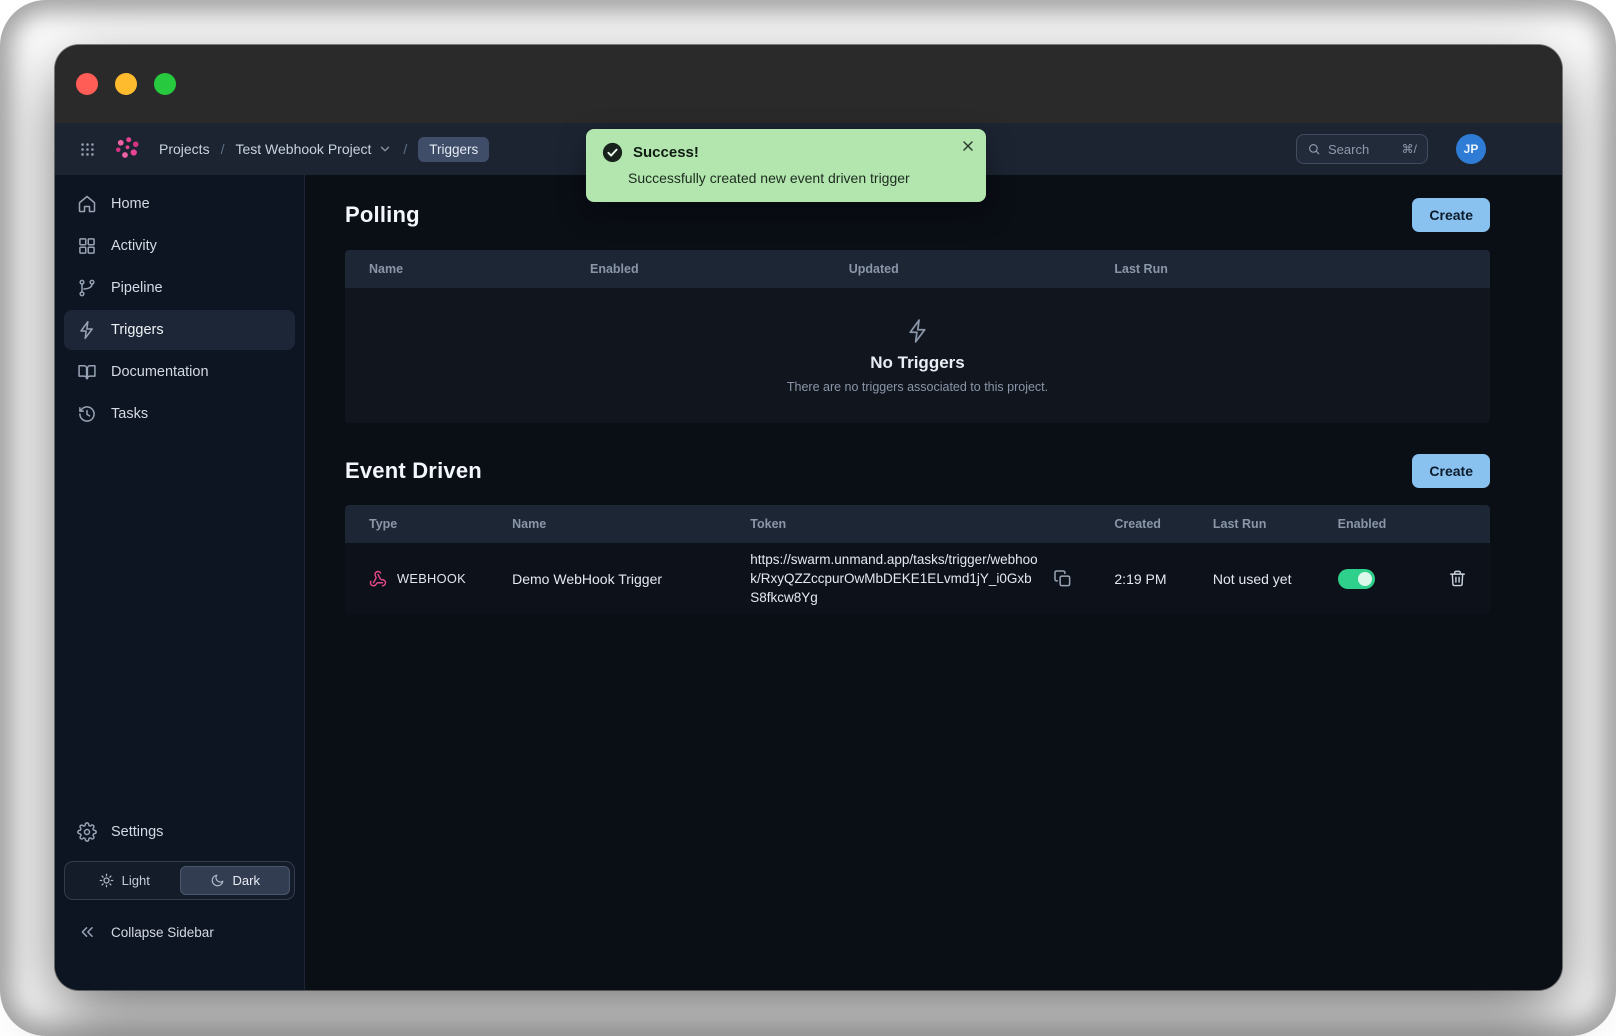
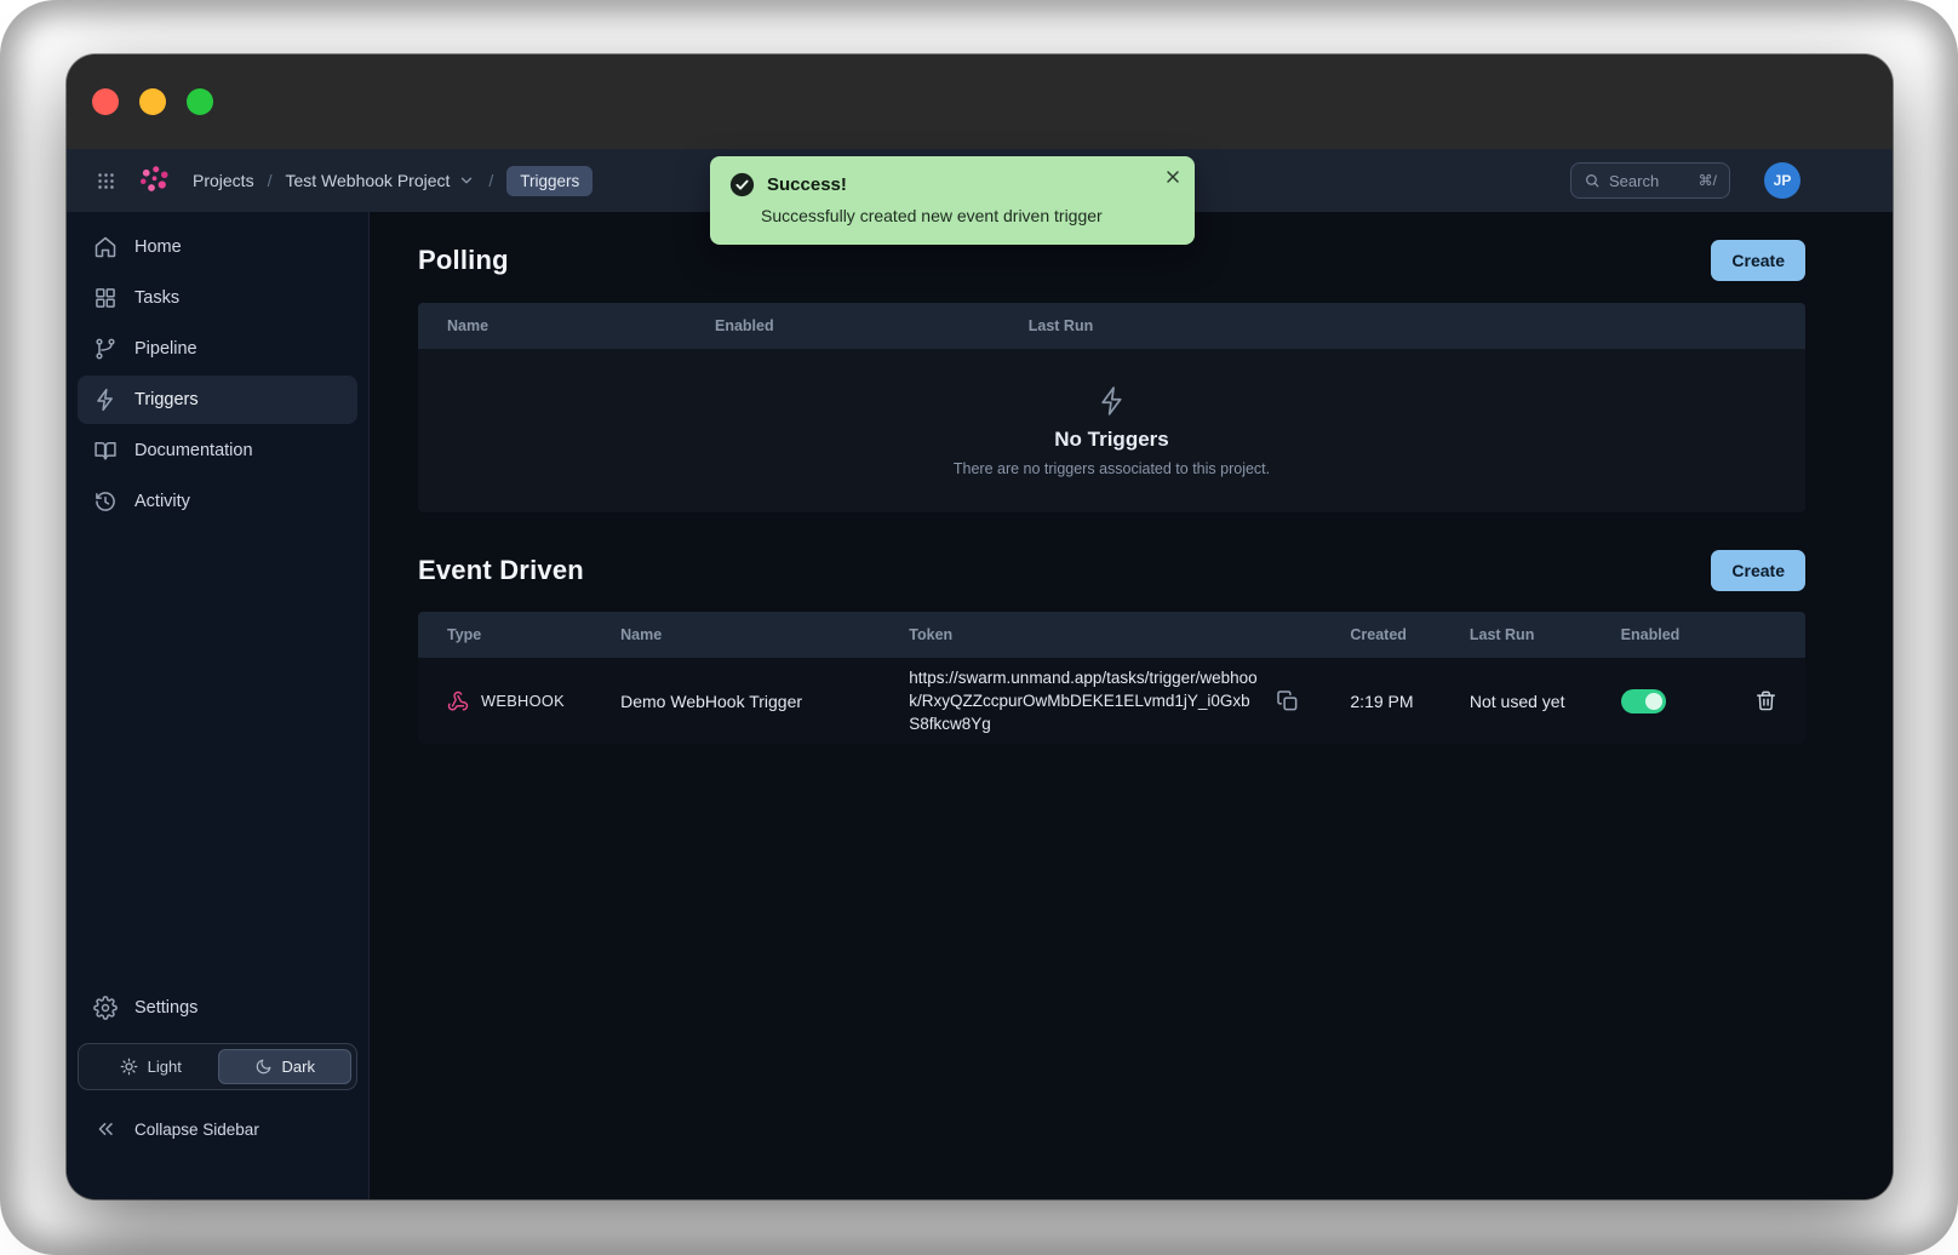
  Projects
  /
  Test Webhook Project
  /
  Triggers
  Search
  ⌘/
  JP
  Home
- Activity
+ Tasks
  Pipeline
  Triggers
  Documentation
- Tasks
+ Activity
  Settings
  Light
  Dark
  Collapse Sidebar
  Polling
  Create
  Name
  Enabled
- Updated
  Last Run
  No Triggers
  There are no triggers associated to this project.
  Event Driven
  Create
  Type
  Name
  Token
  Created
  Last Run
  Enabled
  WEBHOOK
  Demo WebHook Trigger
  https://swarm.unmand.app/tasks/trigger/webhook/RxyQZZccpurOwMbDEKE1ELvmd1jY_i0GxbS8fkcw8Yg
  2:19 PM
  Not used yet
  Success!
  Successfully created new event driven trigger
